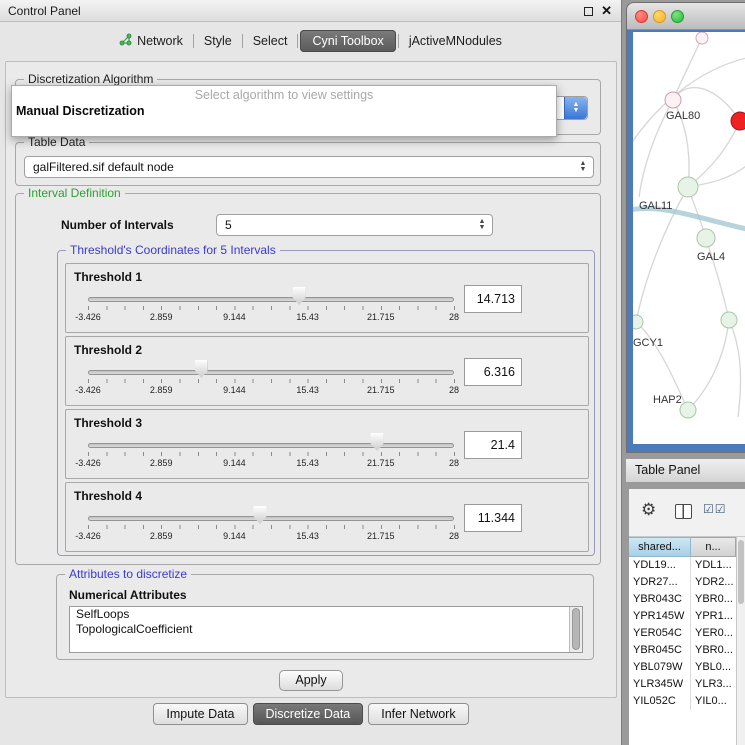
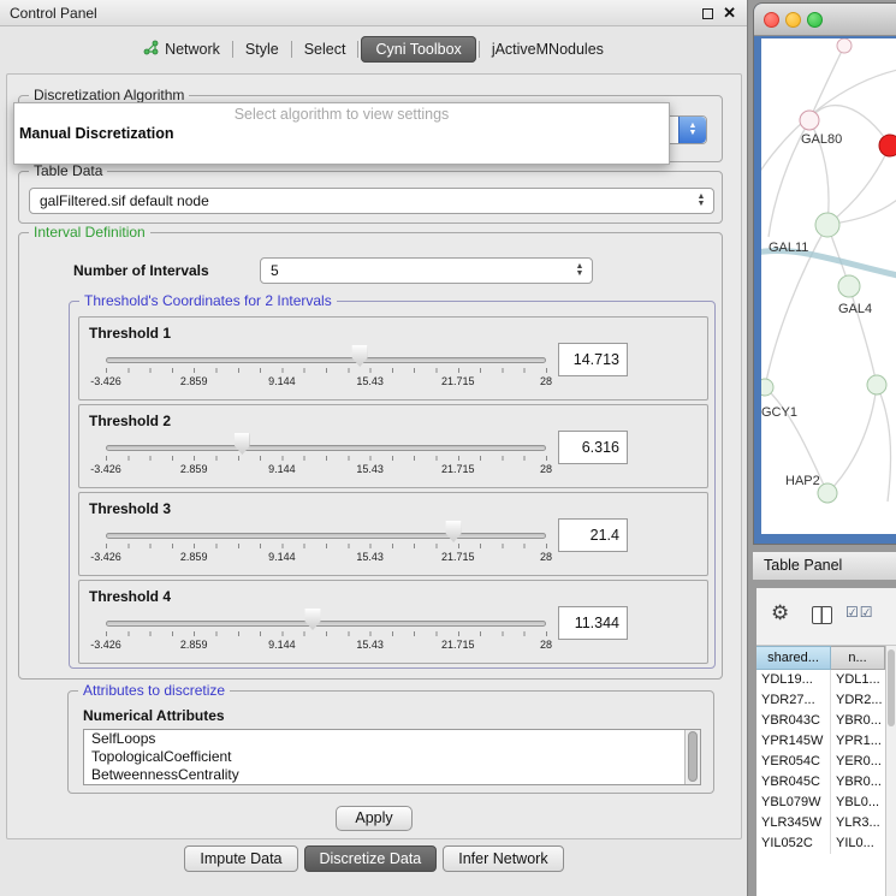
  Control Panel
  ✕
  Network
  Style
  Select
  Cyni Toolbox
  jActiveMNodules
  Discretization Algorithm
  Select algorithm to view settings
  Manual Discretization
  Table Data
  galFiltered.sif default node
  Interval Definition
  Number of Intervals
  5
- Threshold's Coordinates for 5 Intervals
+ Threshold's Coordinates for 2 Intervals
  Threshold 1
  -3.426
  2.859
  9.144
  15.43
  21.715
  28
  14.713
  Threshold 2
  -3.426
  2.859
  9.144
  15.43
  21.715
  28
  6.316
  Threshold 3
  -3.426
  2.859
  9.144
  15.43
  21.715
  28
  21.4
  Threshold 4
  -3.426
  2.859
  9.144
  15.43
  21.715
  28
  11.344
  Attributes to discretize
  Numerical Attributes
  SelfLoops
  TopologicalCoefficient
+ BetweennessCentrality
  Apply
  Impute Data
  Discretize Data
  Infer Network
  GAL80
  GAL11
  GAL4
  GCY1
  HAP2
  Table Panel
  ⚙
  ☑☑
  shared...
  n...
  YDL19...
  YDL1...
  YDR27...
  YDR2...
  YBR043C
  YBR0...
  YPR145W
  YPR1...
  YER054C
  YER0...
  YBR045C
  YBR0...
  YBL079W
  YBL0...
  YLR345W
  YLR3...
  YIL052C
  YIL0...
